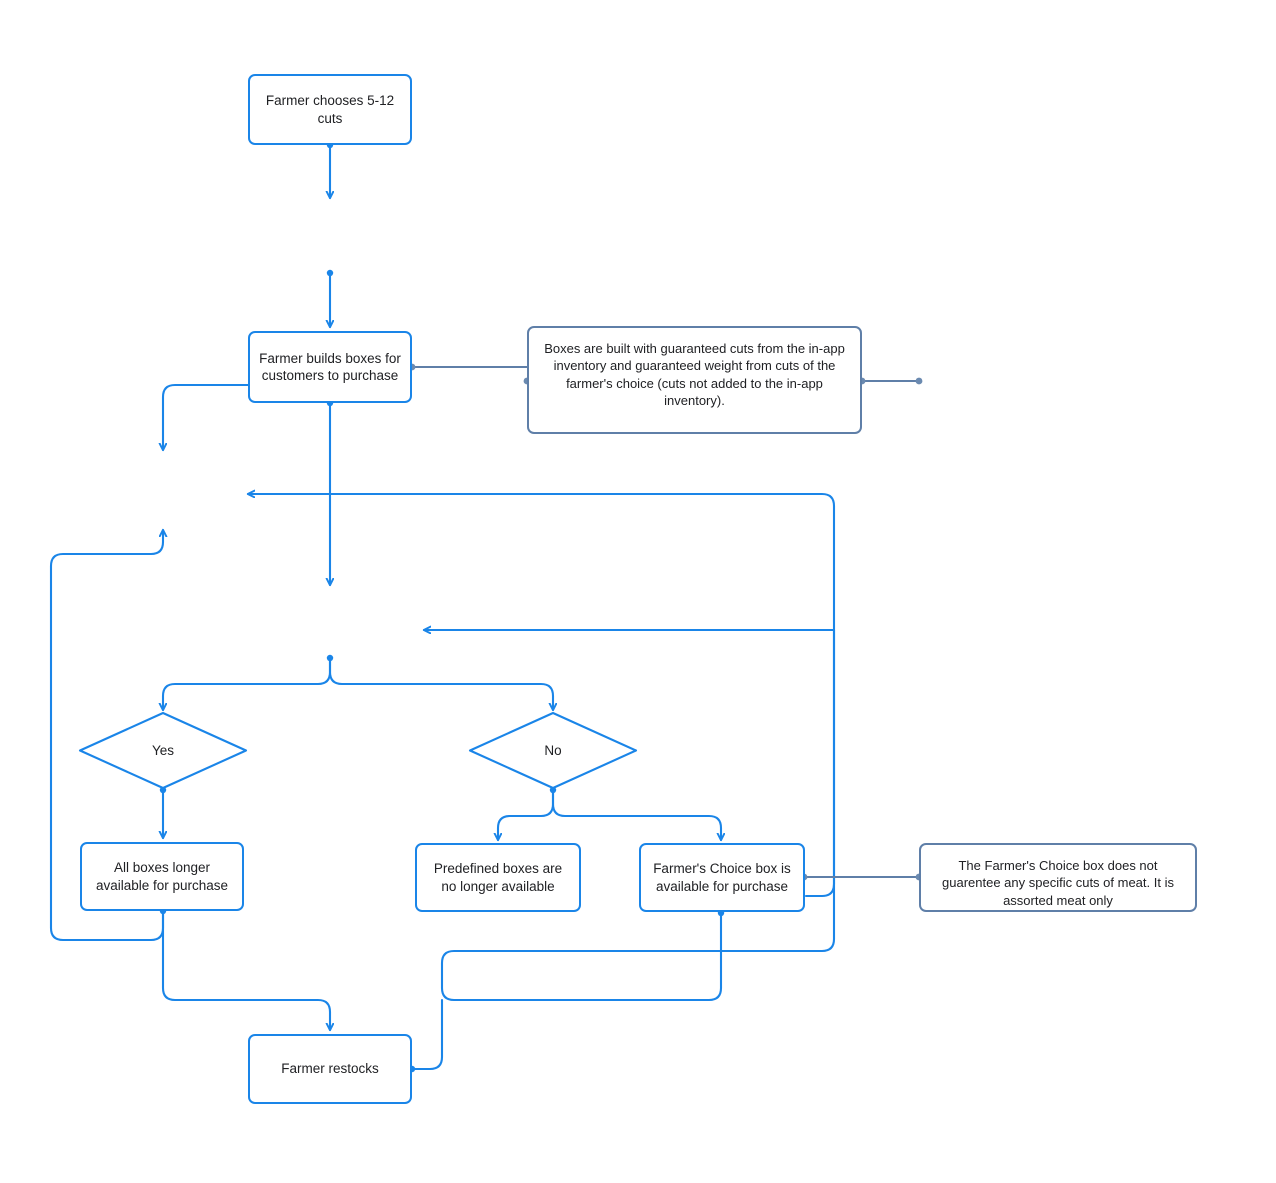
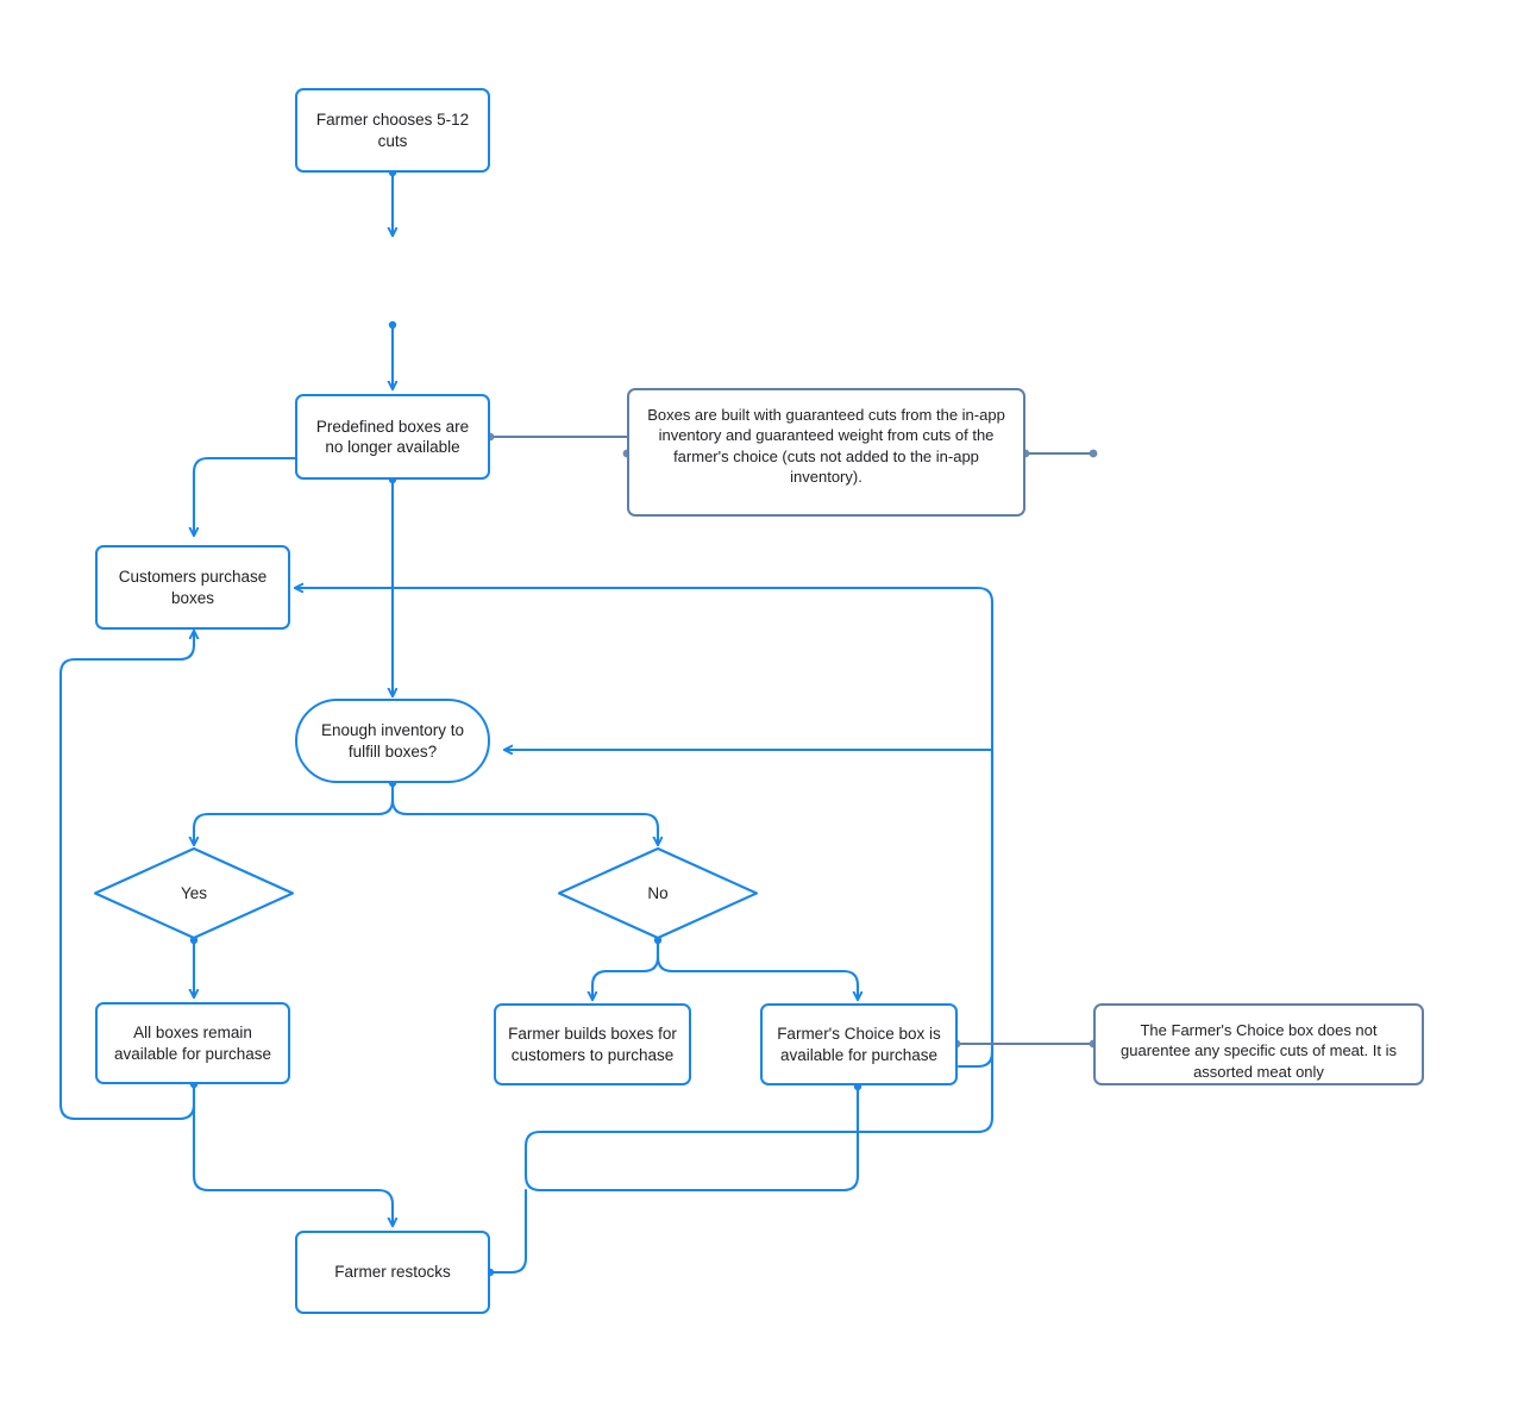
  Farmer chooses 5-12 cuts
- Farmer builds boxes for customers to purchase
+ Predefined boxes are no longer available
  Boxes are built with guaranteed cuts from the in-app inventory and guaranteed weight from cuts of the farmer's choice (cuts not added to the in-app inventory).
+ Customers purchase boxes
+ Enough inventory to fulfill boxes?
  Yes
  No
- All boxes longer available for purchase
+ All boxes remain available for purchase
- Predefined boxes are no longer available
+ Farmer builds boxes for customers to purchase
  Farmer's Choice box is available for purchase
  The Farmer's Choice box does not guarentee any specific cuts of meat. It is assorted meat only
  Farmer restocks
